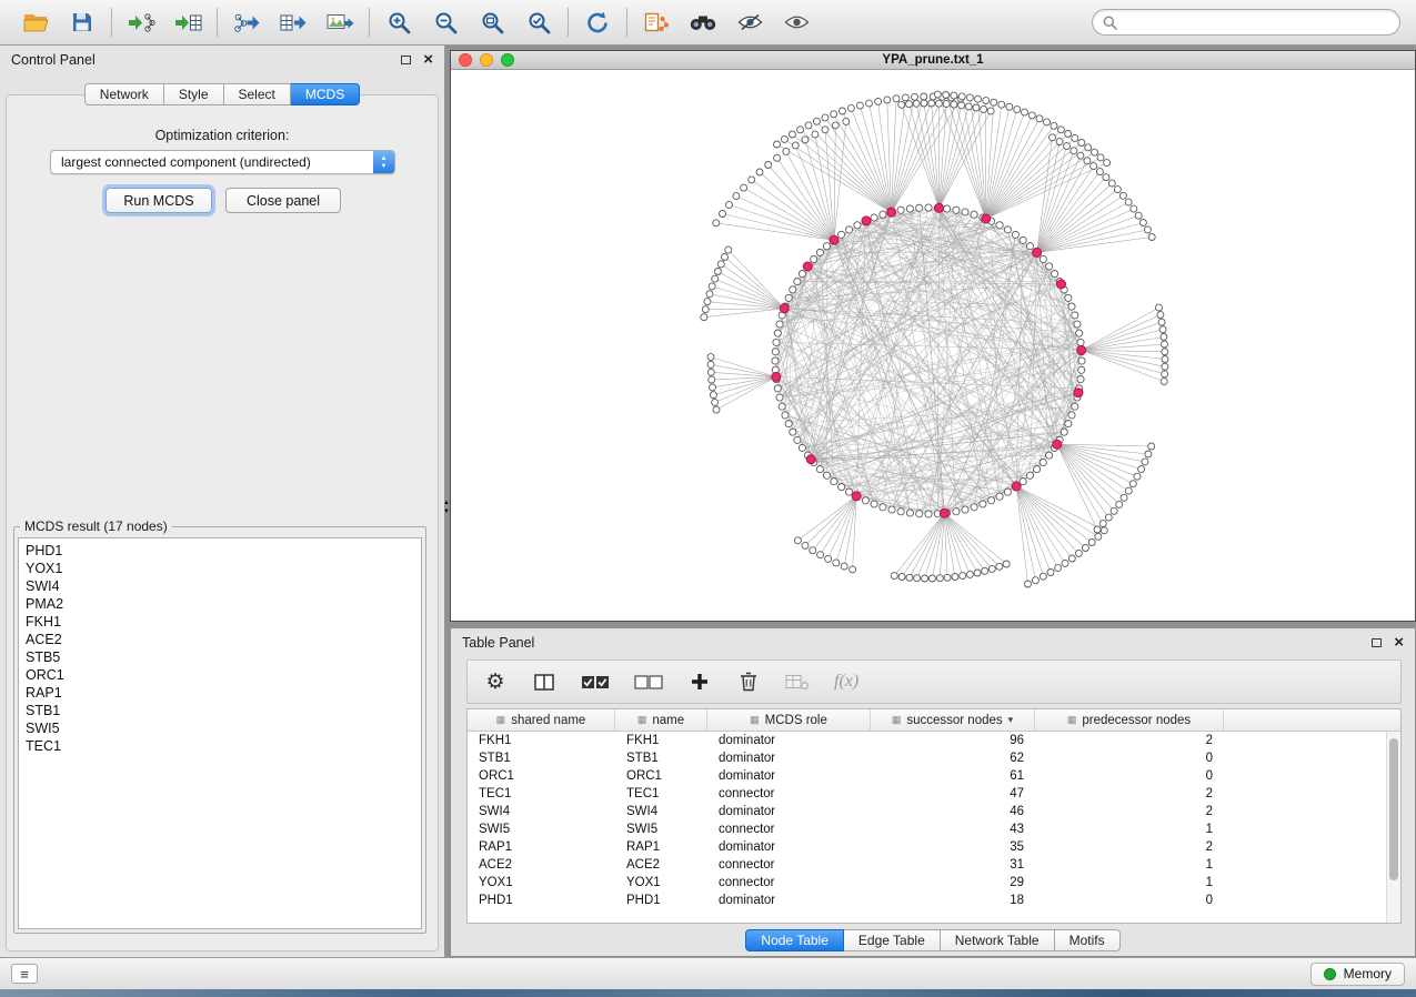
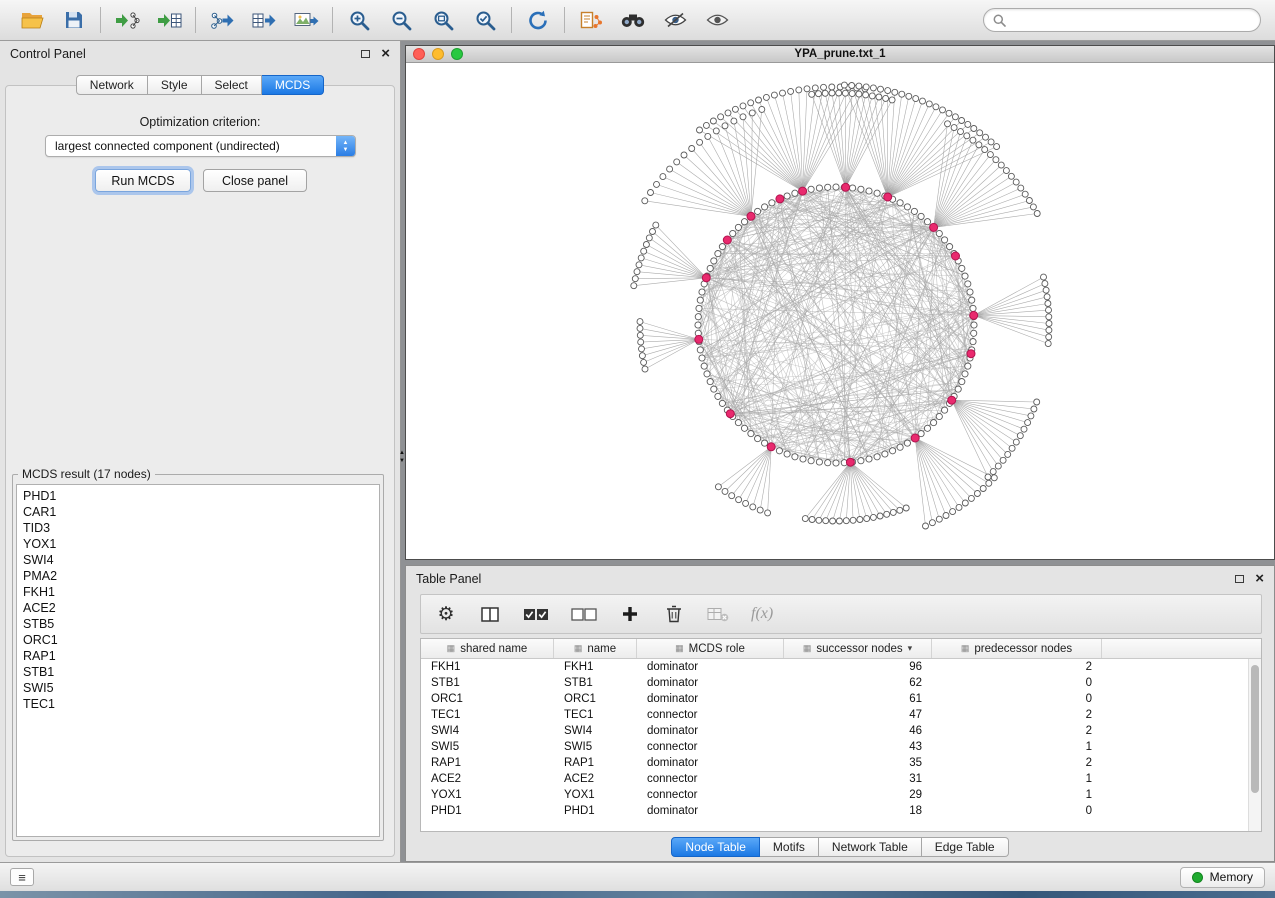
  Control Panel
  ×
  Network
  Style
  Select
  MCDS
  Optimization criterion:
  largest connected component (undirected)
  Run MCDS
  Close panel
  MCDS result (17 nodes)
  PHD1
+ CAR1
+ TID3
  YOX1
  SWI4
  PMA2
  FKH1
  ACE2
  STB5
  ORC1
  RAP1
  STB1
  SWI5
  TEC1
  YPA_prune.txt_1
  Table Panel
  ×
  ⚙
  f(x)
  ▦
  shared name
  ▦
  name
  ▦
  MCDS role
  ▦
  successor nodes
  ▾
  ▦
  predecessor nodes
  FKH1
  FKH1
  dominator
  96
  2
  STB1
  STB1
  dominator
  62
  0
  ORC1
  ORC1
  dominator
  61
  0
  TEC1
  TEC1
  connector
  47
  2
  SWI4
  SWI4
  dominator
  46
  2
  SWI5
  SWI5
  connector
  43
  1
  RAP1
  RAP1
  dominator
  35
  2
  ACE2
  ACE2
  connector
  31
  1
  YOX1
  YOX1
  connector
  29
  1
  PHD1
  PHD1
  dominator
  18
  0
  Node Table
- Edge Table
+ Motifs
  Network Table
- Motifs
+ Edge Table
  ≡
  Memory
